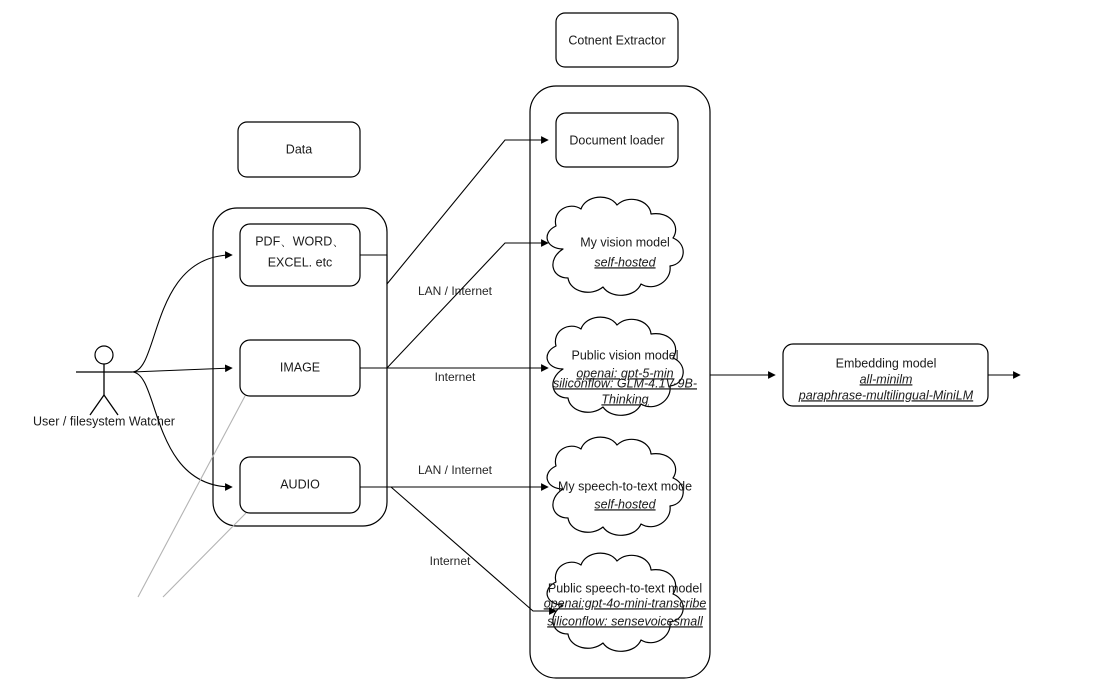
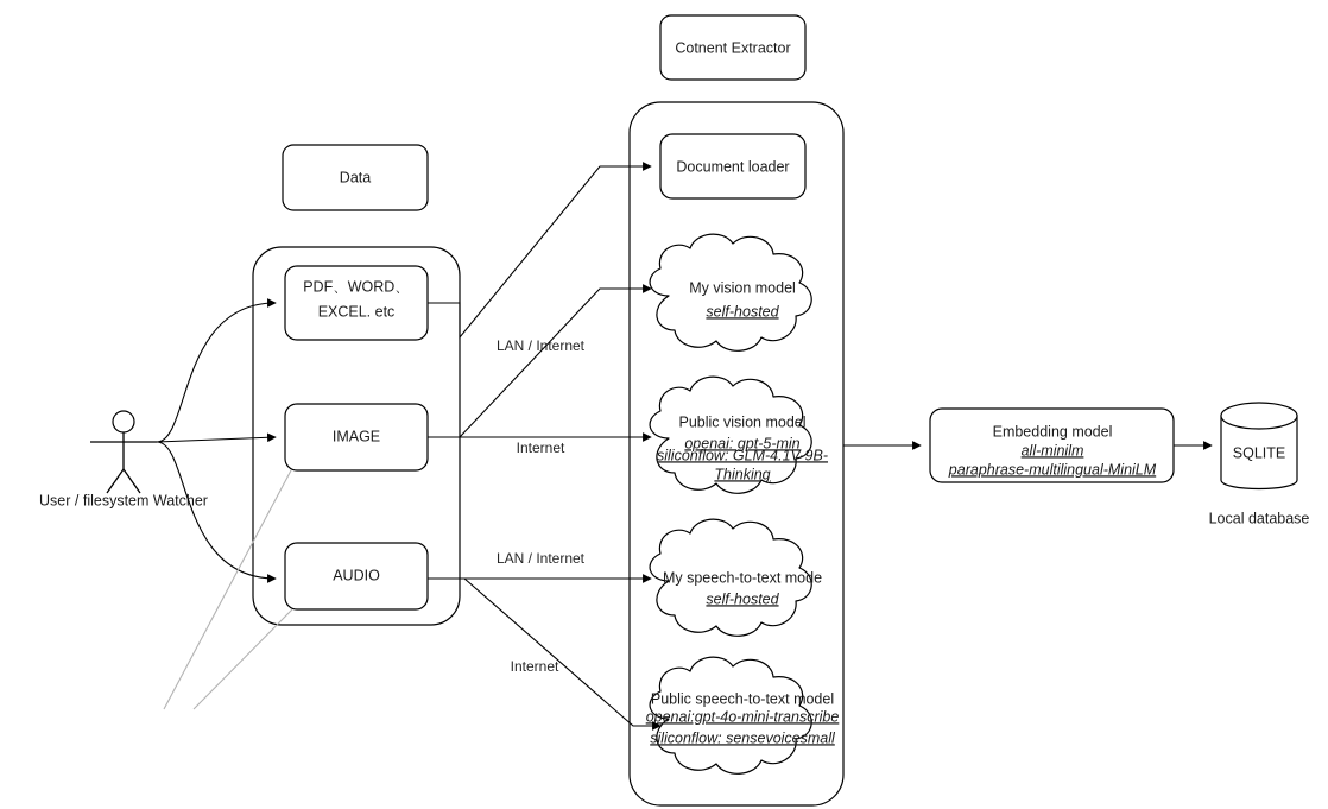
  Cotnent Extractor
  Data
  PDF、WORD、
  EXCEL. etc
  IMAGE
  AUDIO
  Document loader
  My vision model
  self-hosted
  Public vision model
  openai: gpt-5-min
  siliconflow: GLM-4.1V-9B-
  Thinking
  My speech-to-text mode
  self-hosted
  Public speech-to-text model
  openai:gpt-4o-mini-transcribe
  siliconflow: sensevoicesmall
  Embedding model
  all-minilm
  paraphrase-multilingual-MiniLM
+ SQLITE
+ Local database
  User / filesystem Watcher
  LAN / Internet
  Internet
  LAN / Internet
  Internet
